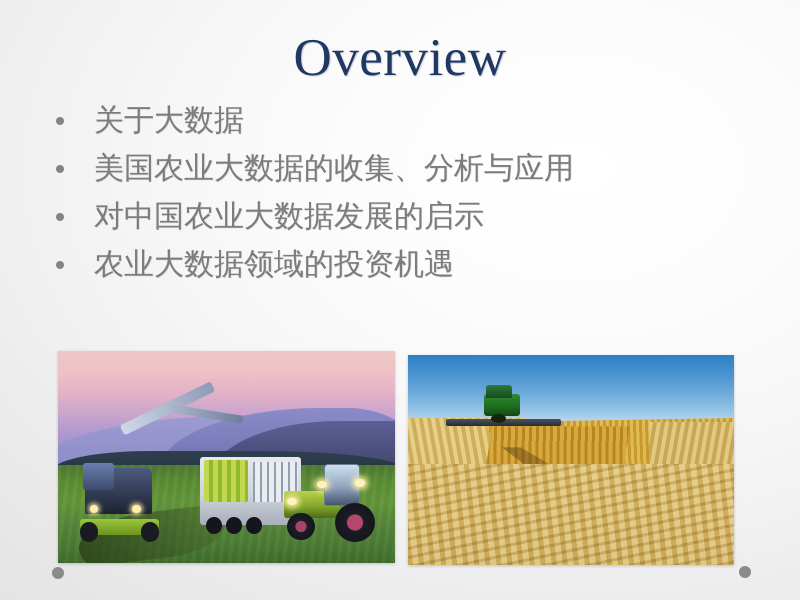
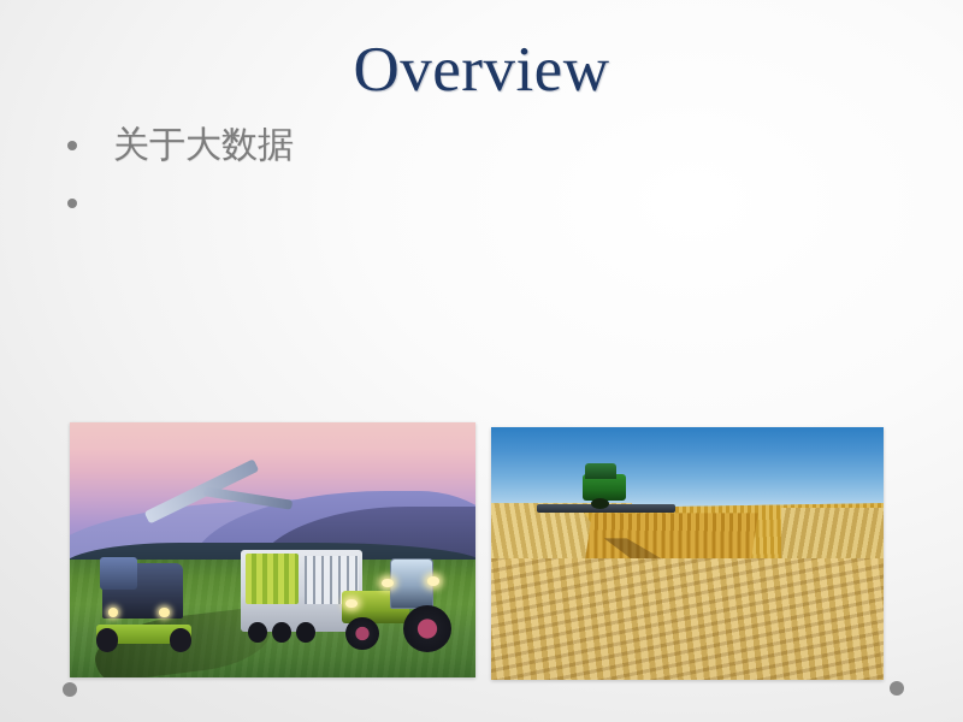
  Overview
  关于大数据
- 美国农业大数据的收集、分析与应用
- 对中国农业大数据发展的启示
- 农业大数据领域的投资机遇
